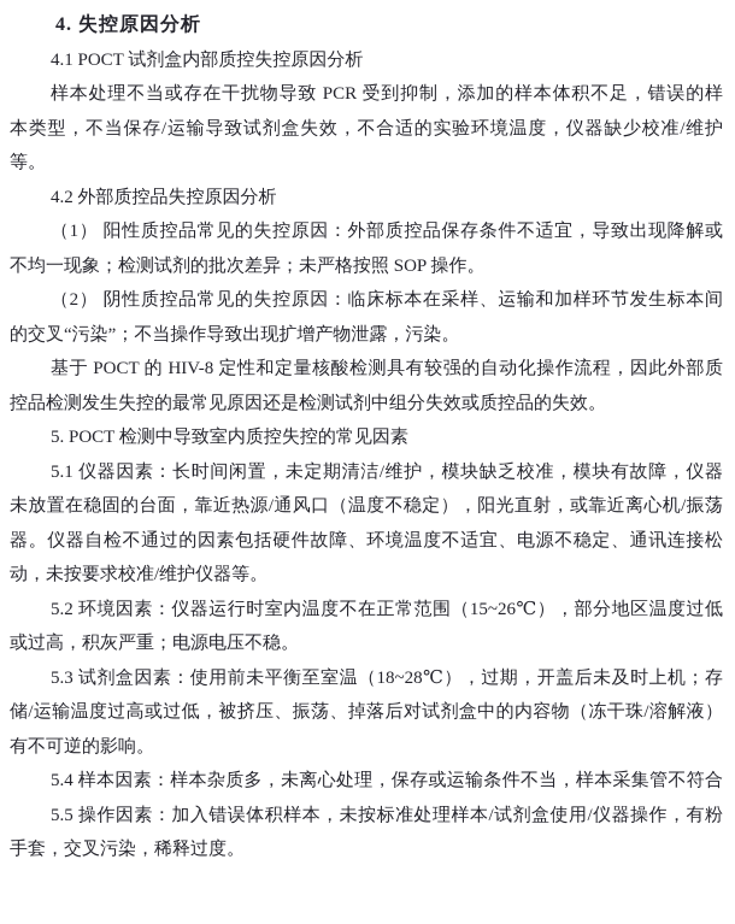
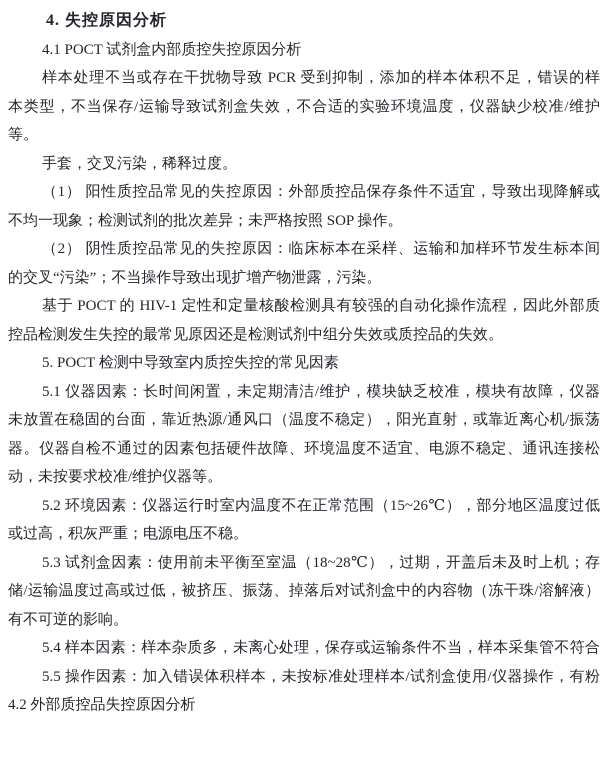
  4. 失控原因分析
  4.1 POCT 试剂盒内部质控失控原因分析
  样本处理不当或存在干扰物导致 PCR 受到抑制，添加的样本体积不足，错误的样
  本类型，不当保存/运输导致试剂盒失效，不合适的实验环境温度，仪器缺少校准/维护
  等。
- 4.2 外部质控品失控原因分析
+ 手套，交叉污染，稀释过度。
  （1） 阳性质控品常见的失控原因：外部质控品保存条件不适宜，导致出现降解或
  不均一现象；检测试剂的批次差异；未严格按照 SOP 操作。
  （2） 阴性质控品常见的失控原因：临床标本在采样、运输和加样环节发生标本间
  的交叉“污染”；不当操作导致出现扩增产物泄露，污染。
- 基于 POCT 的 HIV-8 定性和定量核酸检测具有较强的自动化操作流程，因此外部质
+ 基于 POCT 的 HIV-1 定性和定量核酸检测具有较强的自动化操作流程，因此外部质
  控品检测发生失控的最常见原因还是检测试剂中组分失效或质控品的失效。
  5. POCT 检测中导致室内质控失控的常见因素
  5.1 仪器因素：长时间闲置，未定期清洁/维护，模块缺乏校准，模块有故障，仪器
  未放置在稳固的台面，靠近热源/通风口（温度不稳定），阳光直射，或靠近离心机/振荡
  器。仪器自检不通过的因素包括硬件故障、环境温度不适宜、电源不稳定、通讯连接松
  动，未按要求校准/维护仪器等。
  5.2 环境因素：仪器运行时室内温度不在正常范围（15~26℃），部分地区温度过低
  或过高，积灰严重；电源电压不稳。
  5.3 试剂盒因素：使用前未平衡至室温（18~28℃），过期，开盖后未及时上机；存
  储/运输温度过高或过低，被挤压、振荡、掉落后对试剂盒中的内容物（冻干珠/溶解液）
  有不可逆的影响。
  5.4 样本因素：样本杂质多，未离心处理，保存或运输条件不当，样本采集管不符合
  5.5 操作因素：加入错误体积样本，未按标准处理样本/试剂盒使用/仪器操作，有粉
- 手套，交叉污染，稀释过度。
+ 4.2 外部质控品失控原因分析
